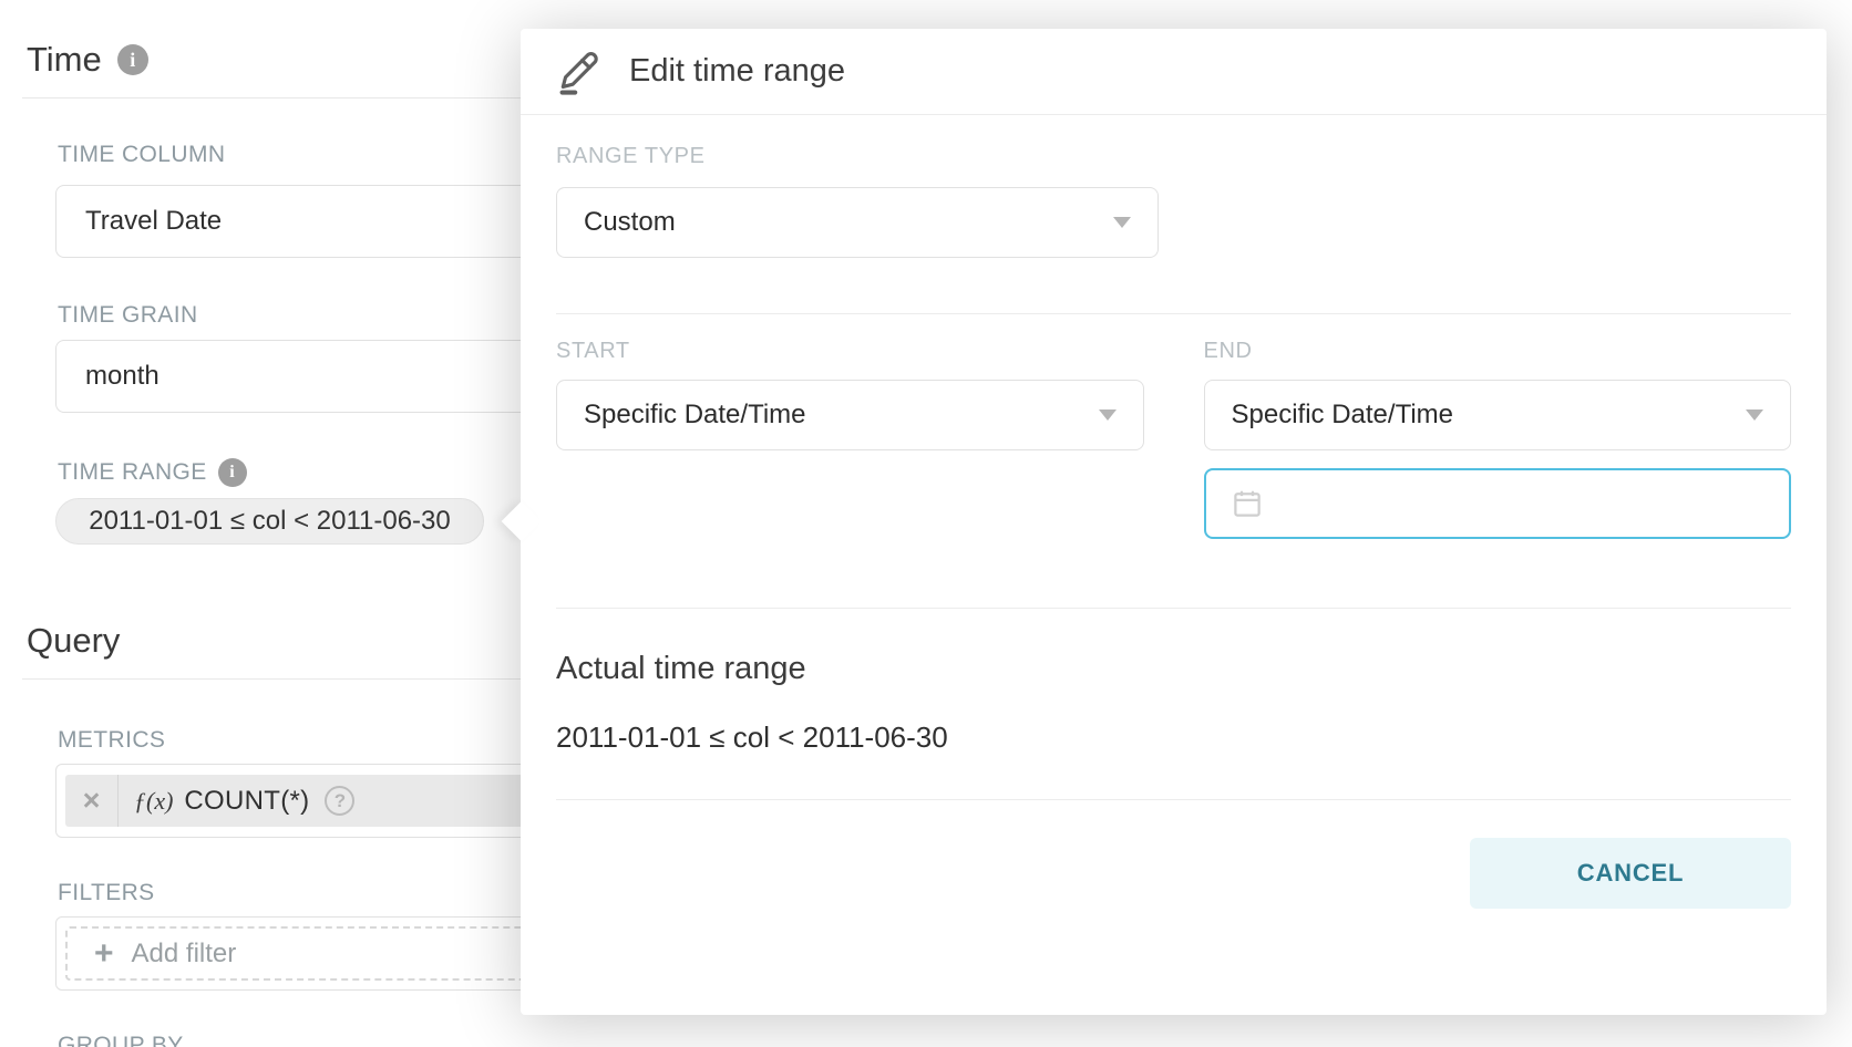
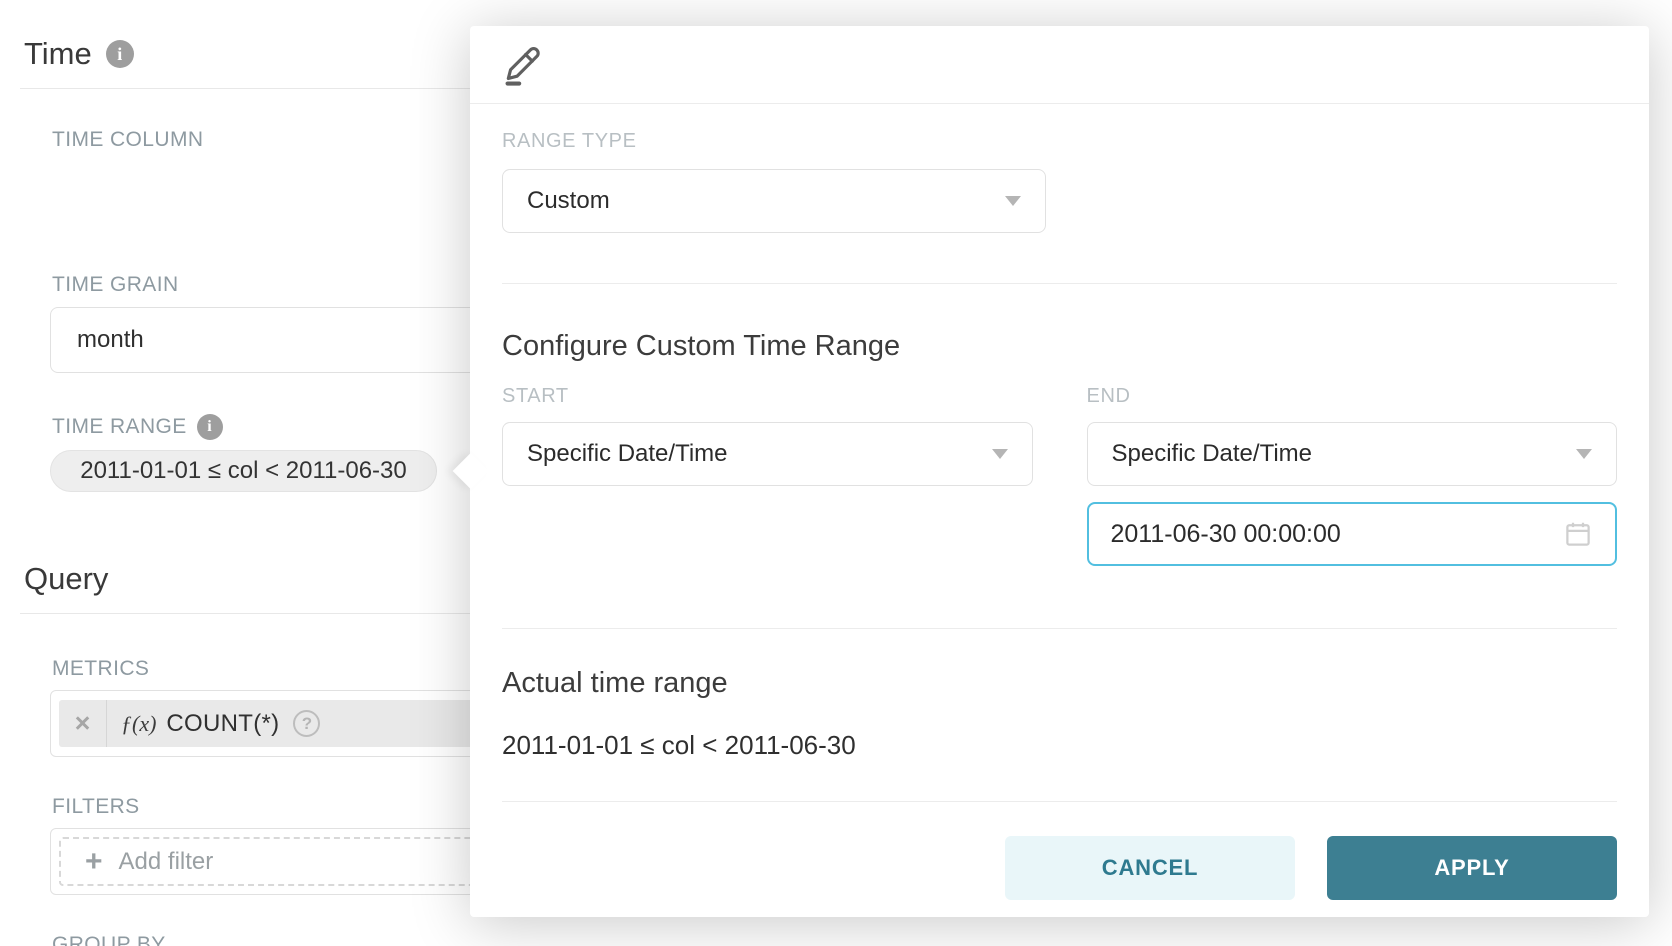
  Time
  i
  TIME COLUMN
- Travel Date
  TIME GRAIN
  month
  TIME RANGE
  i
  2011-01-01 ≤ col < 2011-06-30
  Query
  METRICS
  ×
  ƒ(x)
  COUNT(*)
  ?
  FILTERS
  +
  Add filter
  GROUP BY
- Edit time range
  RANGE TYPE
  Custom
+ Configure Custom Time Range
  START
  Specific Date/Time
  END
  Specific Date/Time
+ 2011-06-30 00:00:00
  Actual time range
  2011-01-01 ≤ col < 2011-06-30
  CANCEL
+ APPLY
